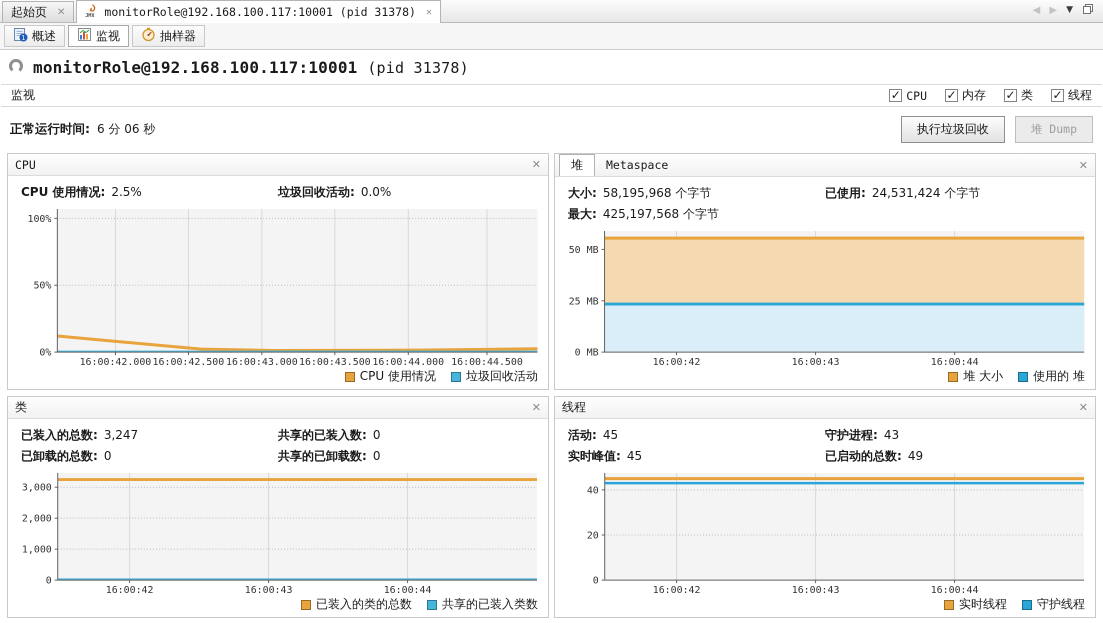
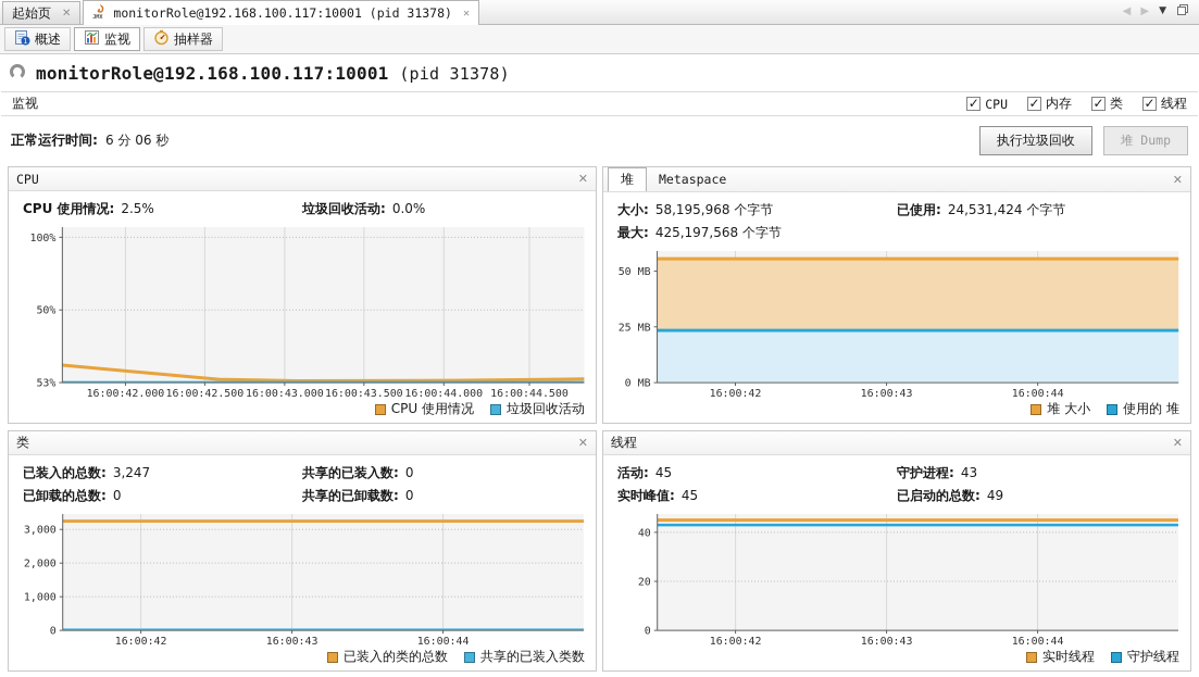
  起始页
  ✕
  monitorRole@192.168.100.117:10001 (pid 31378)
  ✕
  ◀
  ▶
  ▼
  1
  概述
  监视
  抽样器
  monitorRole@192.168.100.117:10001 (pid 31378)
  监视
  ✓
  CPU
  ✓
  内存
  ✓
  类
  ✓
  线程
  正常运行时间:
  6 分 06 秒
  执行垃圾回收
  堆 Dump
  CPU
  ✕
  CPU 使用情况: 2.5%
  垃圾回收活动: 0.0%
- 0%
+ 53%
  50%
  100%
  16:00:42.000
  16:00:42.500
  16:00:43.000
  16:00:43.500
  16:00:44.000
  16:00:44.500
  CPU 使用情况
  垃圾回收活动
  堆
  Metaspace
  ✕
  大小: 58,195,968 个字节
  最大: 425,197,568 个字节
  已使用: 24,531,424 个字节
  0 MB
  25 MB
  50 MB
  16:00:42
  16:00:43
  16:00:44
  堆 大小
  使用的 堆
  类
  ✕
  已装入的总数: 3,247
  已卸载的总数: 0
  共享的已装入数: 0
  共享的已卸载数: 0
  0
  1,000
  2,000
  3,000
  16:00:42
  16:00:43
  16:00:44
  已装入的类的总数
  共享的已装入类数
  线程
  ✕
  活动: 45
  实时峰值: 45
  守护进程: 43
  已启动的总数: 49
  0
  20
  40
  16:00:42
  16:00:43
  16:00:44
  实时线程
  守护线程
